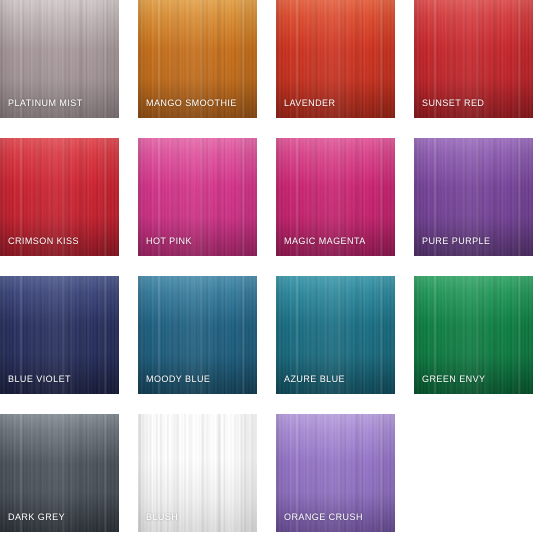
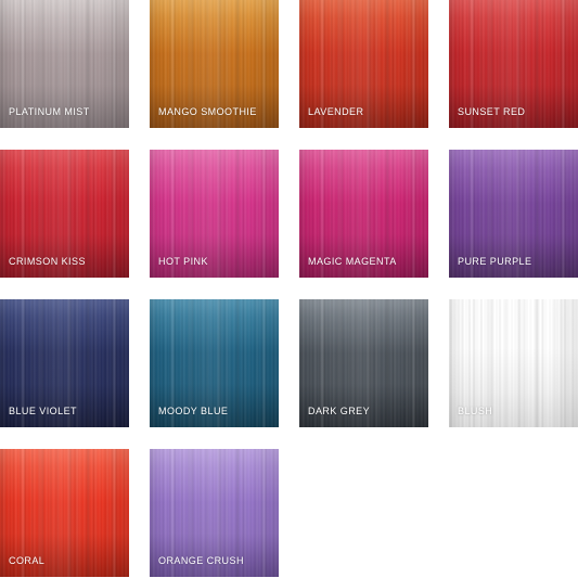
  PLATINUM MIST
  MANGO SMOOTHIE
  LAVENDER
  SUNSET RED
  CRIMSON KISS
  HOT PINK
  MAGIC MAGENTA
  PURE PURPLE
  BLUE VIOLET
  MOODY BLUE
- AZURE BLUE
- GREEN ENVY
  DARK GREY
  BLUSH
+ CORAL
  ORANGE CRUSH
